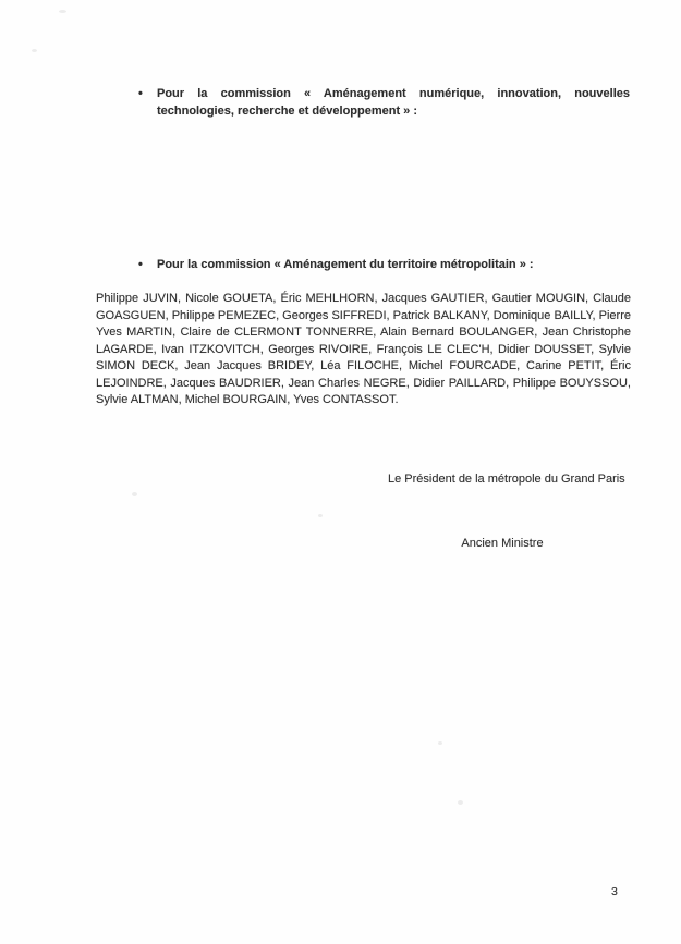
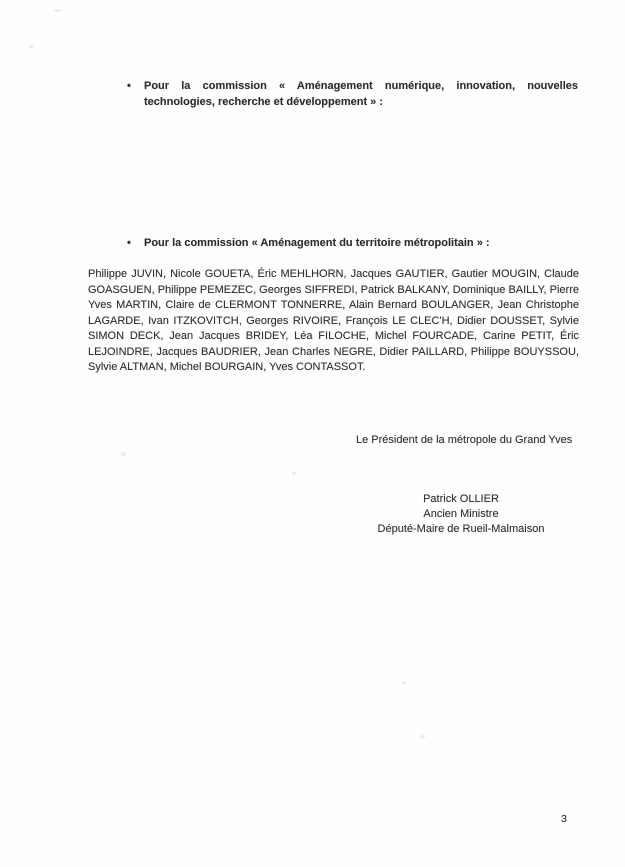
  •
  Pour la commission « Aménagement numérique, innovation, nouvelles technologies, recherche et développement » :
  •
  Pour la commission « Aménagement du territoire métropolitain » :
  Philippe JUVIN, Nicole GOUETA, Éric MEHLHORN, Jacques GAUTIER, Gautier MOUGIN, Claude GOASGUEN, Philippe PEMEZEC, Georges SIFFREDI, Patrick BALKANY, Dominique BAILLY, Pierre Yves MARTIN, Claire de CLERMONT TONNERRE, Alain Bernard BOULANGER, Jean Christophe LAGARDE, Ivan ITZKOVITCH, Georges RIVOIRE, François LE CLEC'H, Didier DOUSSET, Sylvie SIMON DECK, Jean Jacques BRIDEY, Léa FILOCHE, Michel FOURCADE, Carine PETIT, Éric LEJOINDRE, Jacques BAUDRIER, Jean Charles NEGRE, Didier PAILLARD, Philippe BOUYSSOU, Sylvie ALTMAN, Michel BOURGAIN, Yves CONTASSOT.
- Le Président de la métropole du Grand Paris
+ Le Président de la métropole du Grand Yves
+ Patrick OLLIER
  Ancien Ministre
+ Député-Maire de Rueil-Malmaison
  3
